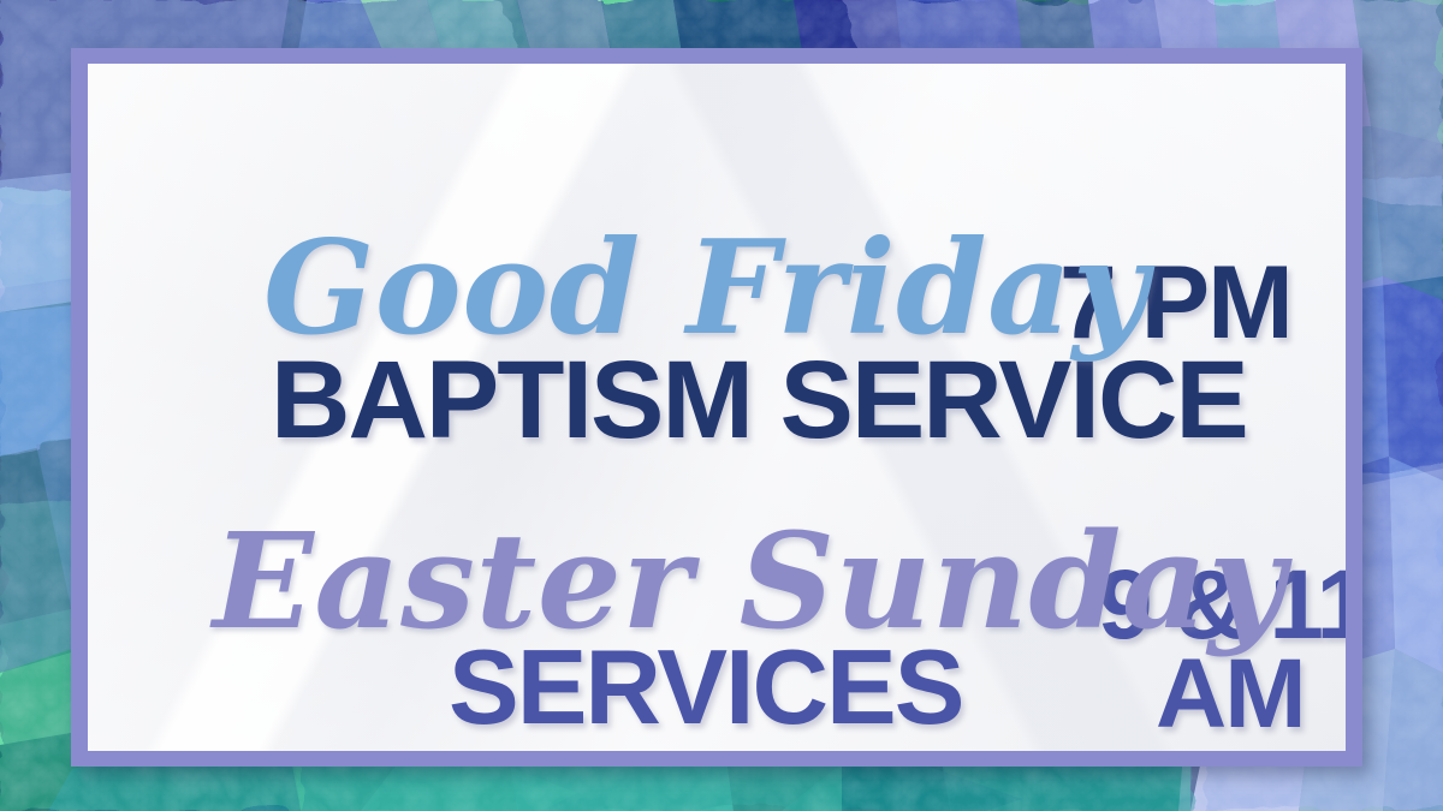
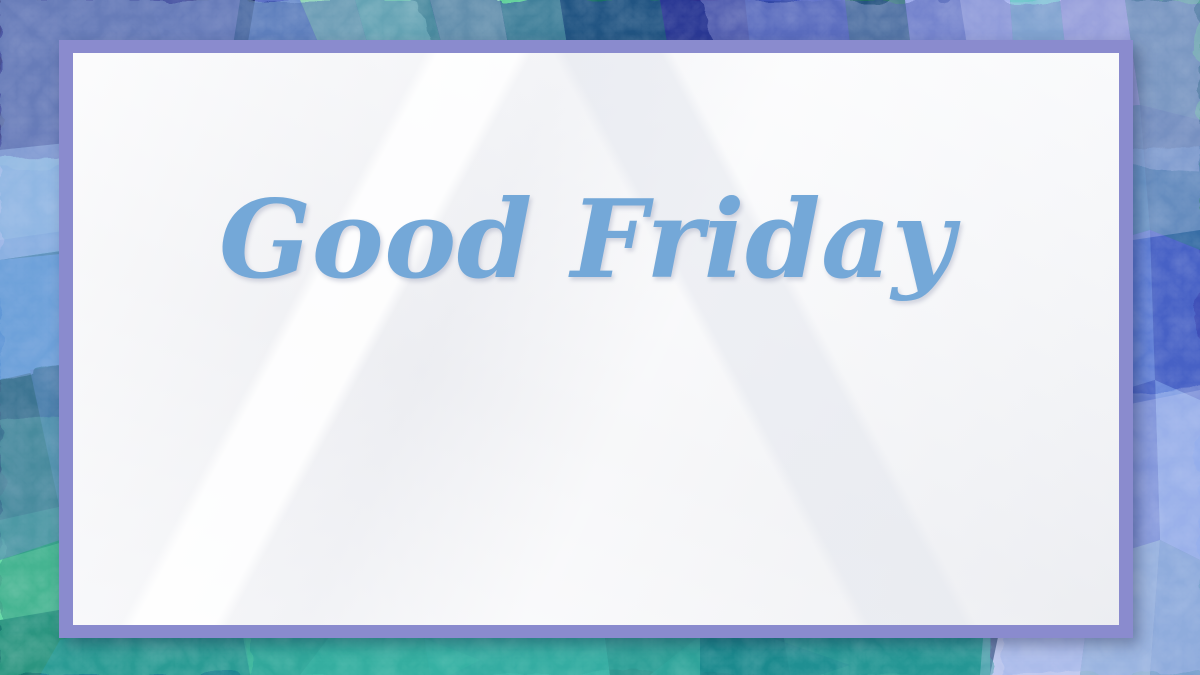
  Good Friday
- 7 PM
- BAPTISM SERVICE
- Easter Sunday
- 9 & 11
- SERVICES
- AM
